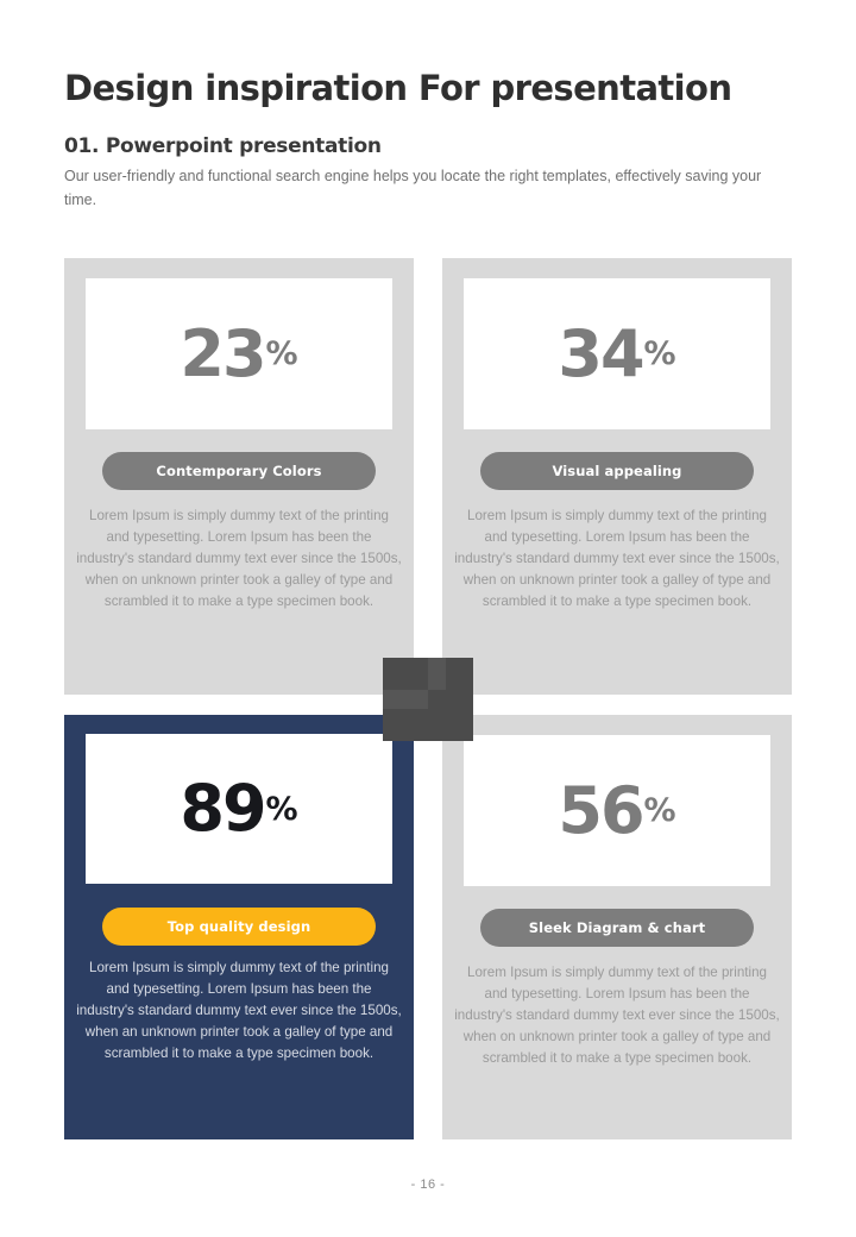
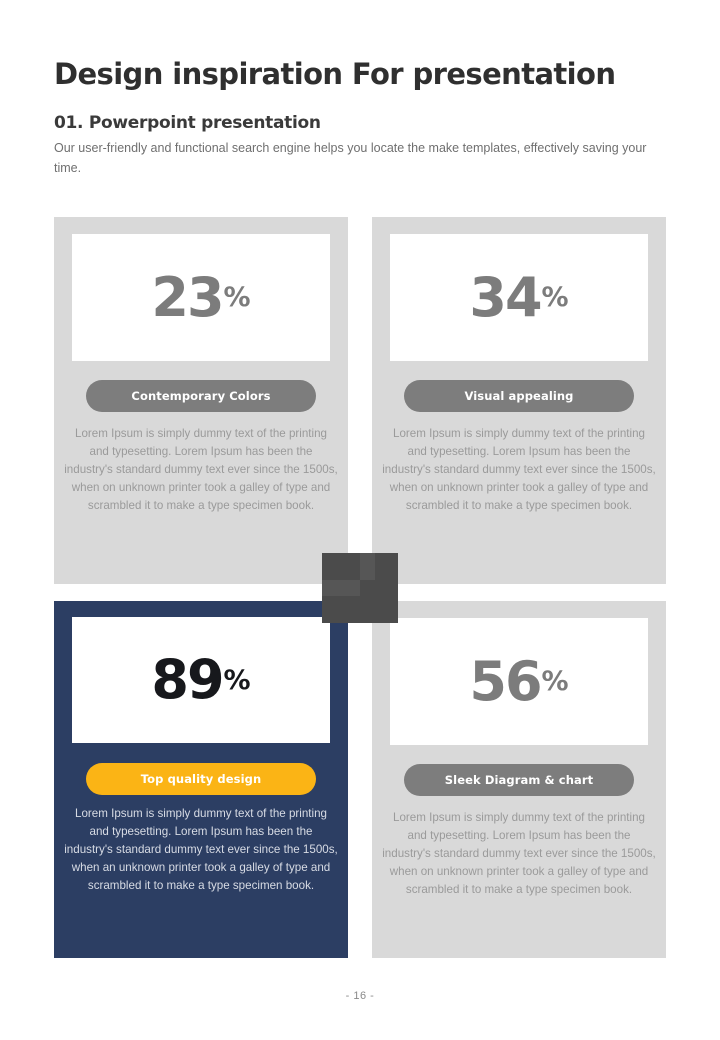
  Design inspiration For presentation
  01. Powerpoint presentation
- Our user-friendly and functional search engine helps you locate the right templates, effectively saving your time.
+ Our user-friendly and functional search engine helps you locate the make templates, effectively saving your time.
  23
  %
  Contemporary Colors
  Lorem Ipsum is simply dummy text of the printing and typesetting. Lorem Ipsum has been the industry's standard dummy text ever since the 1500s, when on unknown printer took a galley of type and scrambled it to make a type specimen book.
  34
  %
  Visual appealing
  Lorem Ipsum is simply dummy text of the printing and typesetting. Lorem Ipsum has been the industry's standard dummy text ever since the 1500s, when on unknown printer took a galley of type and scrambled it to make a type specimen book.
  89
  %
  Top quality design
  Lorem Ipsum is simply dummy text of the printing and typesetting. Lorem Ipsum has been the industry's standard dummy text ever since the 1500s, when an unknown printer took a galley of type and scrambled it to make a type specimen book.
  56
  %
  Sleek Diagram & chart
  Lorem Ipsum is simply dummy text of the printing and typesetting. Lorem Ipsum has been the industry's standard dummy text ever since the 1500s, when on unknown printer took a galley of type and scrambled it to make a type specimen book.
  - 16 -
